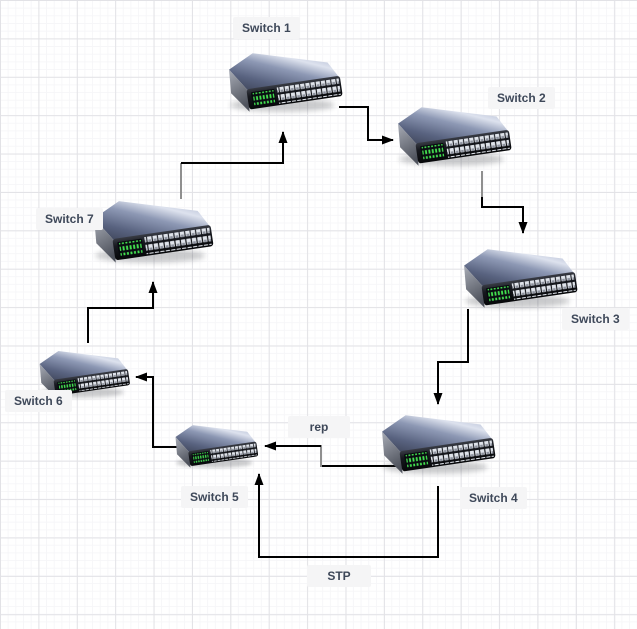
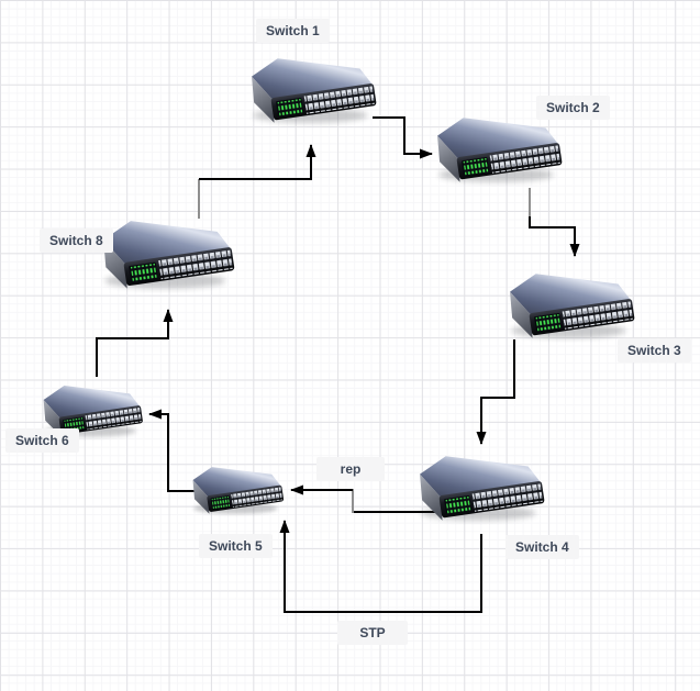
  Switch 1
  Switch 2
  Switch 3
  Switch 4
  Switch 5
  Switch 6
- Switch 7
+ Switch 8
  rep
  STP
